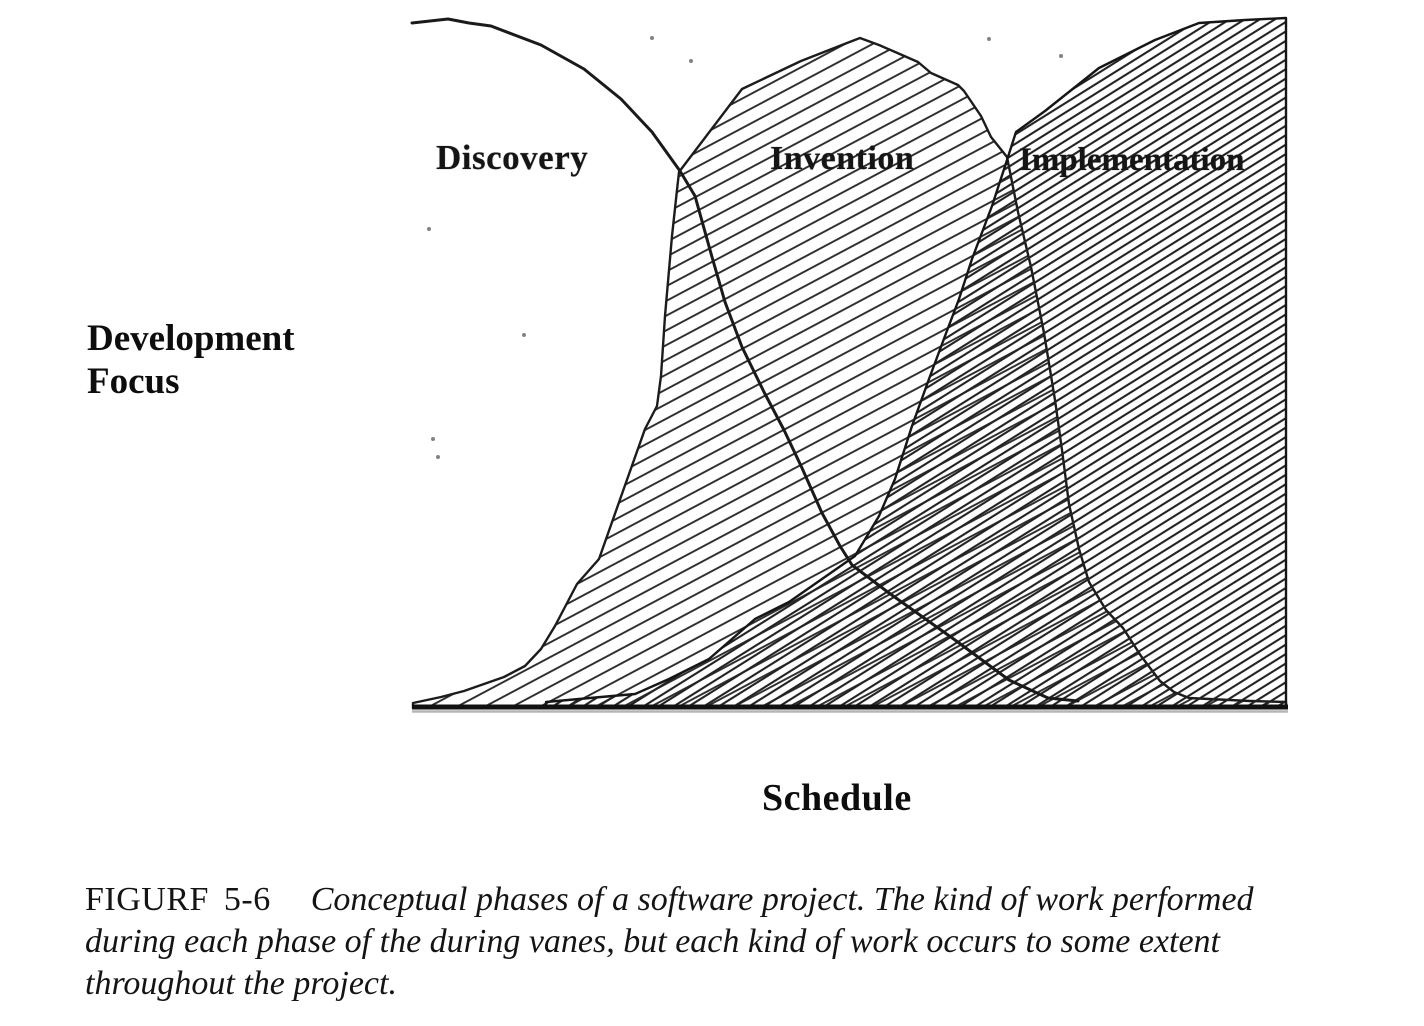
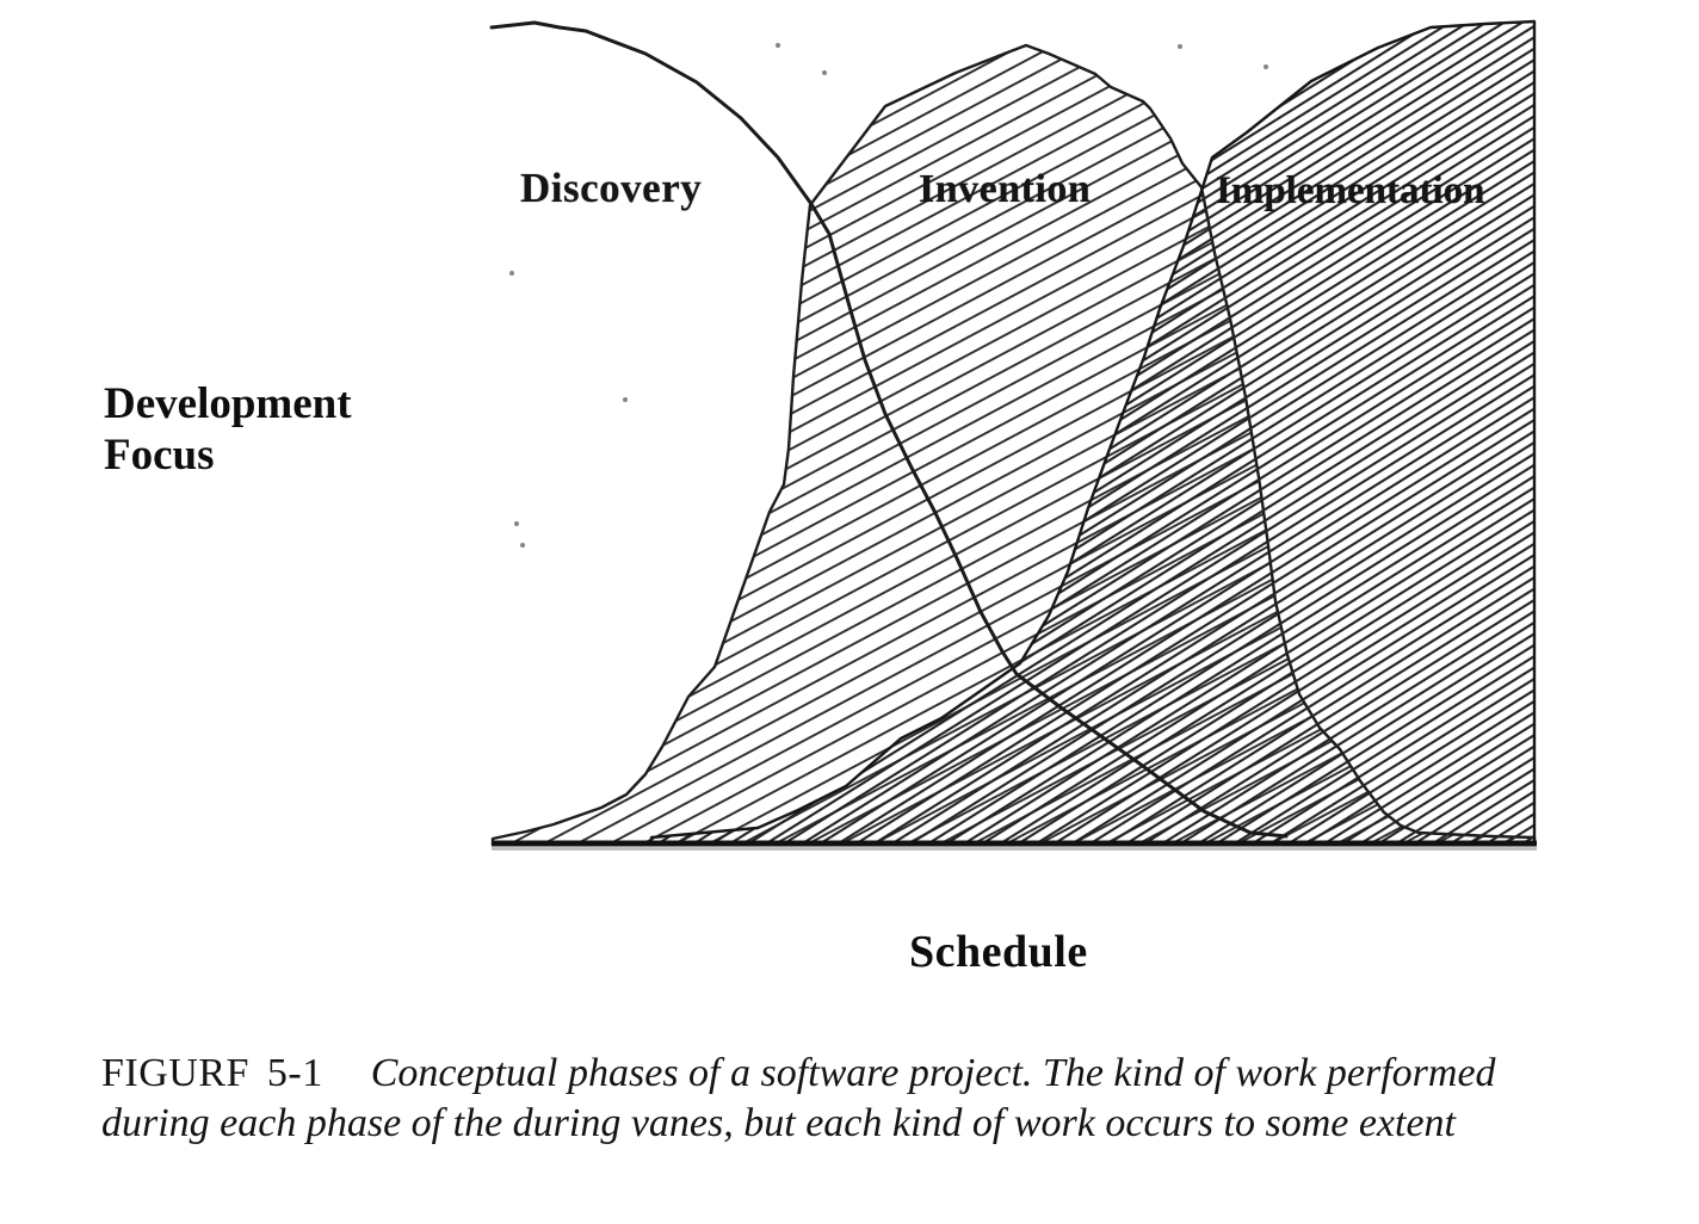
  Discovery
  Invention
  Implementation
  Development
  Focus
  Schedule
- FIGURF 5-6 Conceptual phases of a software project. The kind of work performed
+ FIGURF 5-1 Conceptual phases of a software project. The kind of work performed
  during each phase of the during vanes, but each kind of work occurs to some extent
- throughout the project.
